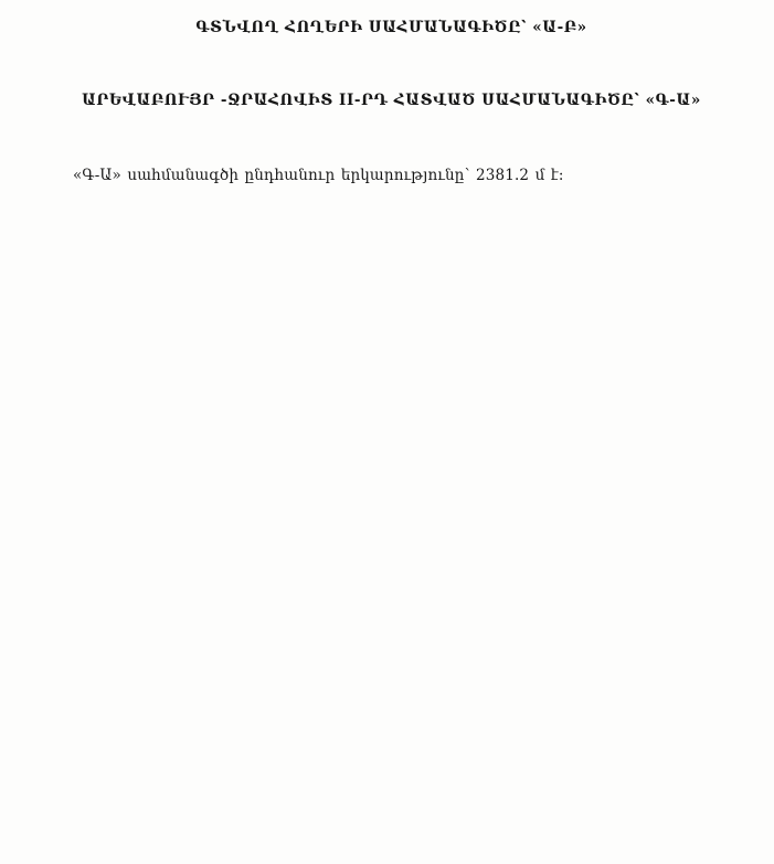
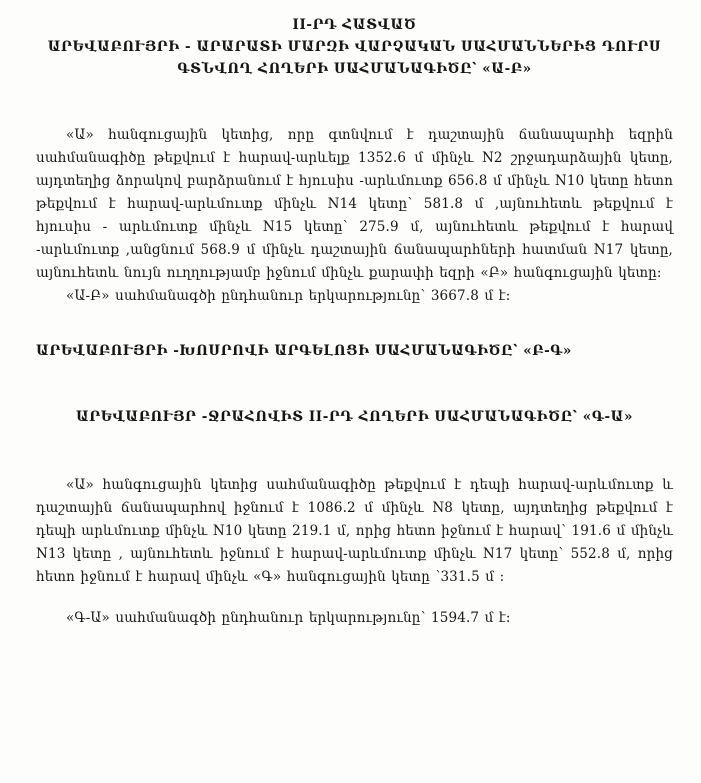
+ II-ՐԴ ՀԱՏՎԱԾ
+ ԱՐԵՎԱԲՈՒՅՐԻ - ԱՐԱՐԱՏԻ ՄԱՐԶԻ ՎԱՐՉԱԿԱՆ ՍԱՀՄԱՆՆԵՐԻՑ ԴՈՒՐՍ
  ԳՏՆՎՈՂ ՀՈՂԵՐԻ ՍԱՀՄԱՆԱԳԻԾԸ՝ «Ա-Բ»
+ «Ա» հանգուցային կետից, որը գտնվում է դաշտային ճանապարհի եզրին սահմանագիծը թեքվում է հարավ-արևելք 1352.6 մ մինչև N2 շրջադարձային կետը, այդտեղից ձորակով բարձրանում է հյուսիս -արևմուտք 656.8 մ մինչև N10 կետը հետո թեքվում է հարավ-արևմուտք մինչև N14 կետը՝ 581.8 մ ,այնուհետև թեքվում է հյուսիս - արևմուտք մինչև N15 կետը՝ 275.9 մ, այնուհետև թեքվում է հարավ -արևմուտք ,անցնում 568.9 մ մինչև դաշտային ճանապարհների հատման N17 կետը, այնուհետև նույն ուղղությամբ իջնում մինչև քարափի եզրի «Բ» հանգուցային կետը։
+ «Ա-Բ» սահմանագծի ընդհանուր երկարությունը՝ 3667.8 մ է։
+ ԱՐԵՎԱԲՈՒՅՐԻ -ԽՈՍՐՈՎԻ ԱՐԳԵԼՈՑԻ ՍԱՀՄԱՆԱԳԻԾԸ՝ «Բ-Գ»
- ԱՐԵՎԱԲՈՒՅՐ -ՋՐԱՀՈՎԻՏ II-ՐԴ ՀԱՏՎԱԾ ՍԱՀՄԱՆԱԳԻԾԸ՝ «Գ-Ա»
+ ԱՐԵՎԱԲՈՒՅՐ -ՋՐԱՀՈՎԻՏ II-ՐԴ ՀՈՂԵՐԻ ՍԱՀՄԱՆԱԳԻԾԸ՝ «Գ-Ա»
+ «Ա» հանգուցային կետից սահմանագիծը թեքվում է դեպի հարավ-արևմուտք և դաշտային ճանապարհով իջնում է 1086.2 մ մինչև N8 կետը, այդտեղից թեքվում է դեպի արևմուտք մինչև N10 կետը 219.1 մ, որից հետո իջնում է հարավ՝ 191.6 մ մինչև N13 կետը , այնուհետև իջնում է հարավ-արևմուտք մինչև N17 կետը՝ 552.8 մ, որից հետո իջնում է հարավ մինչև «Գ» հանգուցային կետը ՝331.5 մ ։
- «Գ-Ա» սահմանագծի ընդհանուր երկարությունը՝ 2381.2 մ է։
+ «Գ-Ա» սահմանագծի ընդհանուր երկարությունը՝ 1594.7 մ է։
